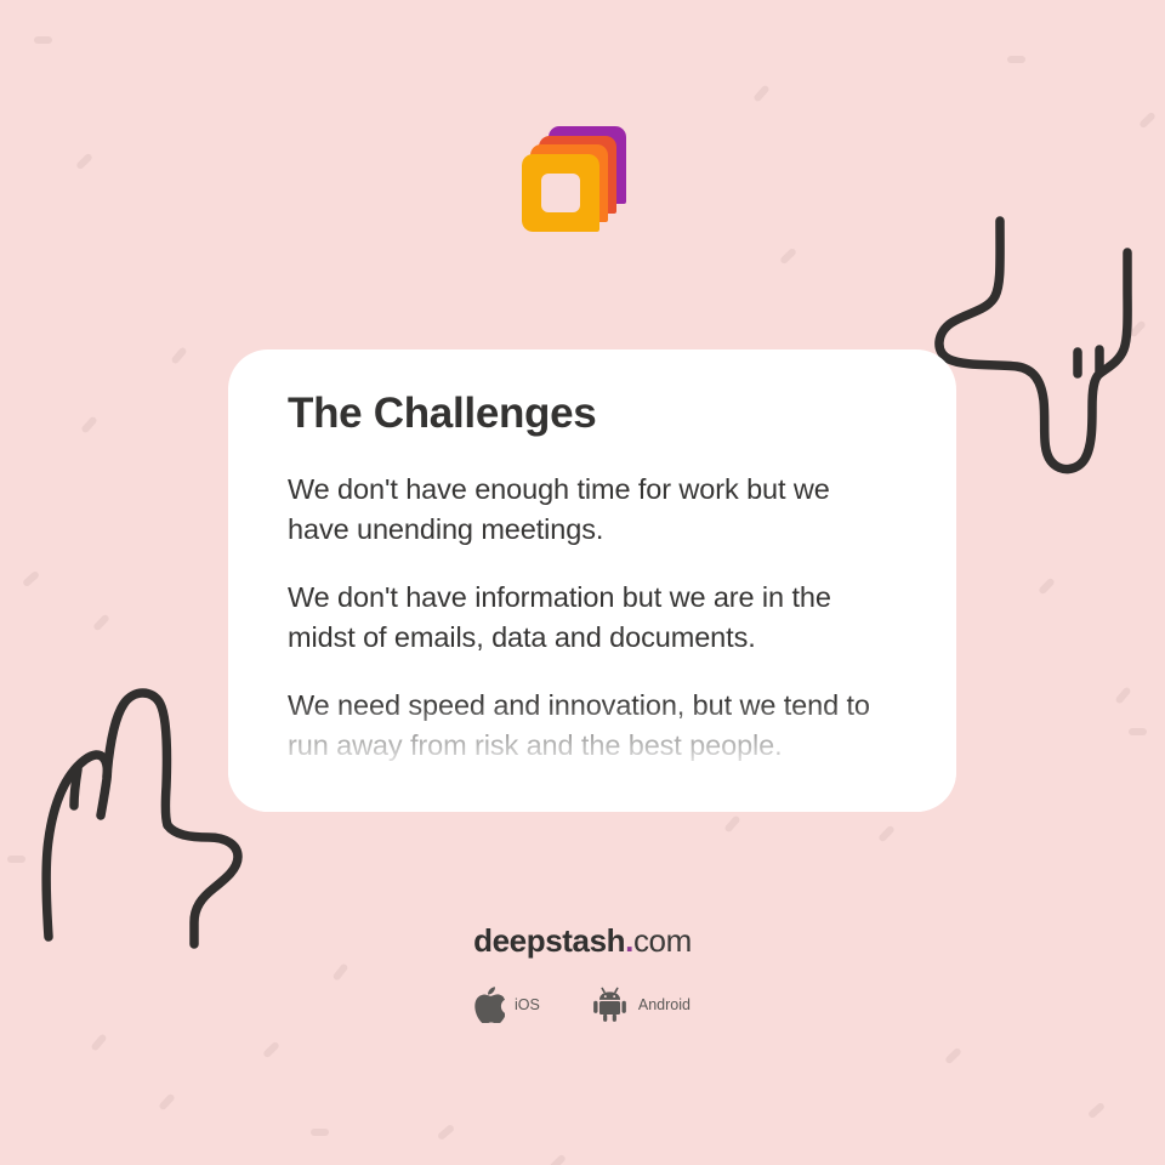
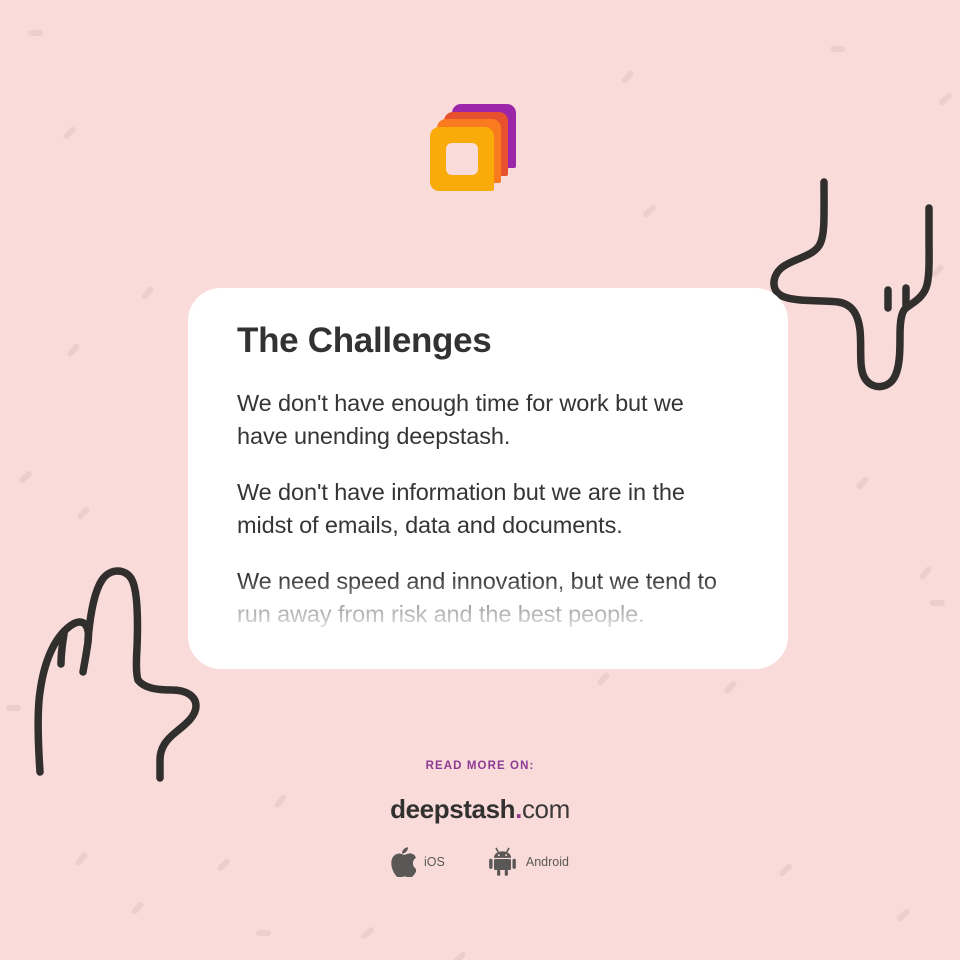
  The Challenges
- We don't have enough time for work but we have unending meetings.
+ We don't have enough time for work but we have unending deepstash.
  We don't have information but we are in the midst of emails, data and documents.
+ READ MORE ON:
  deepstash.com
  iOS
  Android
